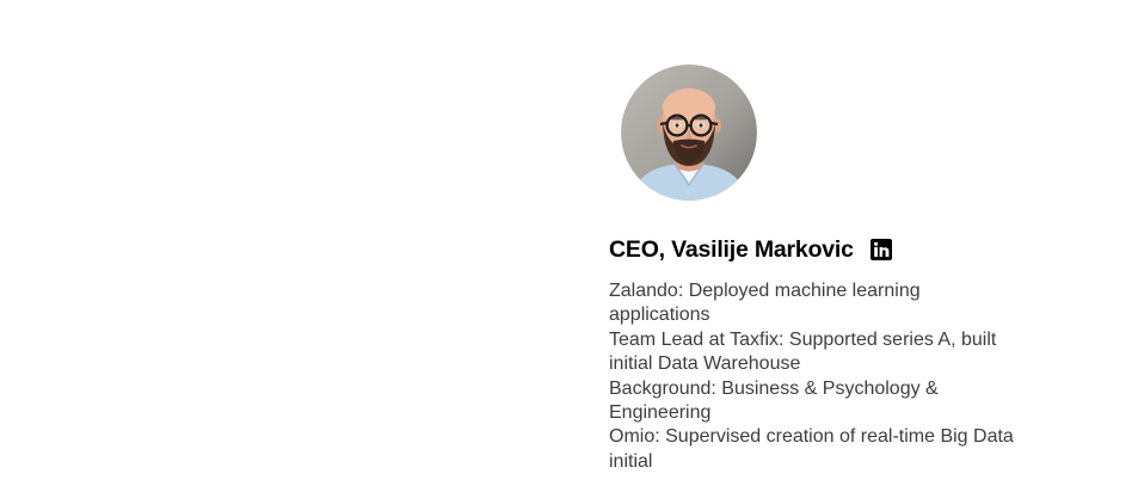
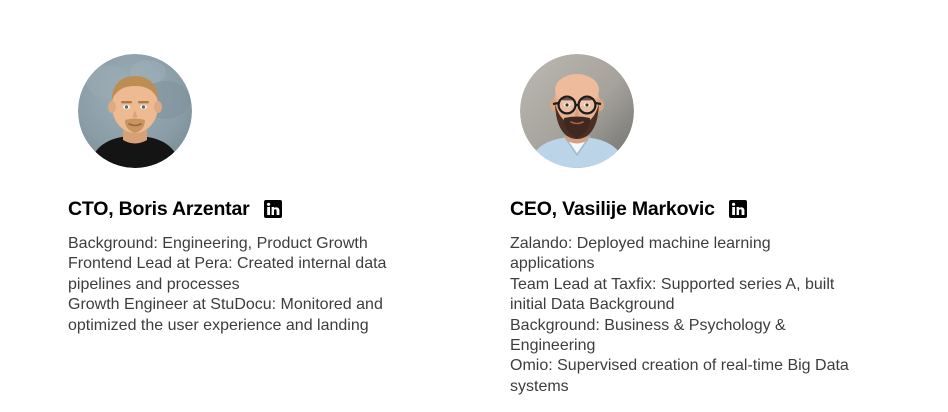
+ CTO, Boris Arzentar
+ Background: Engineering, Product Growth
+ Frontend Lead at Pera: Created internal data pipelines and processes
+ Growth Engineer at StuDocu: Monitored and optimized the user experience and landing
  CEO, Vasilije Markovic
  Zalando: Deployed machine learning applications
- Team Lead at Taxfix: Supported series A, built initial Data Warehouse
+ Team Lead at Taxfix: Supported series A, built initial Data Background
  Background: Business & Psychology & Engineering
- Omio: Supervised creation of real-time Big Data initial
+ Omio: Supervised creation of real-time Big Data systems
